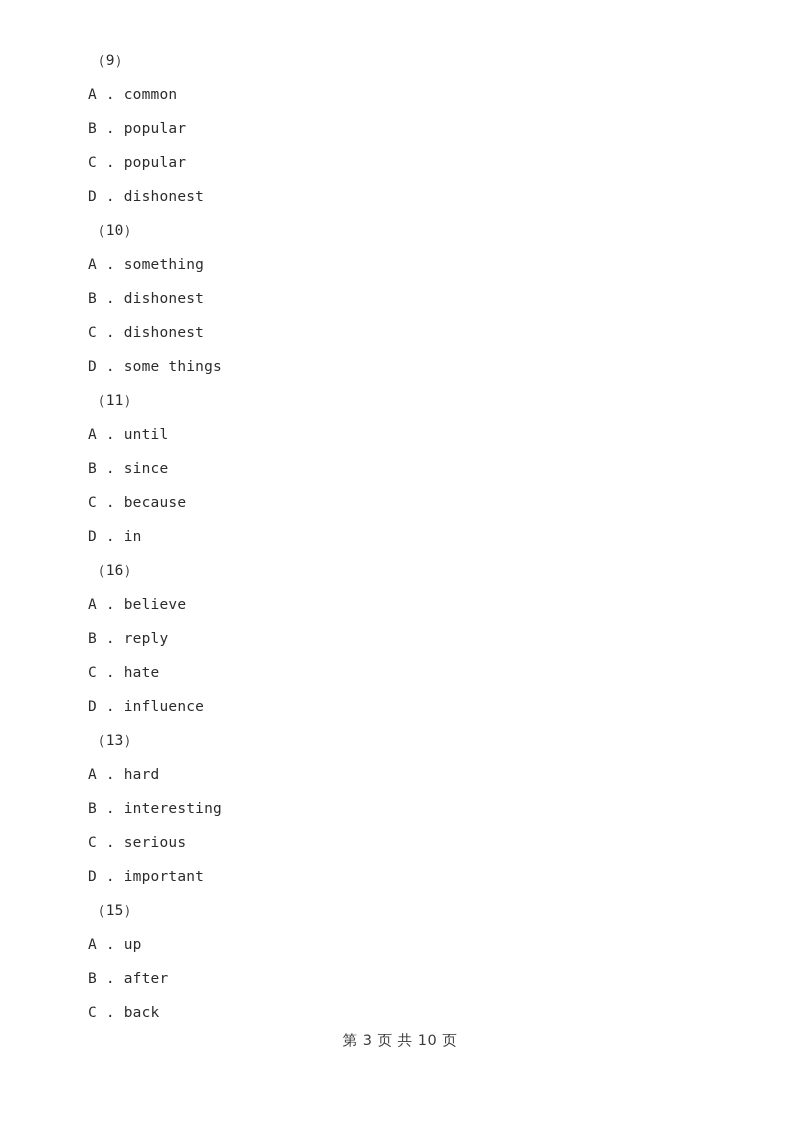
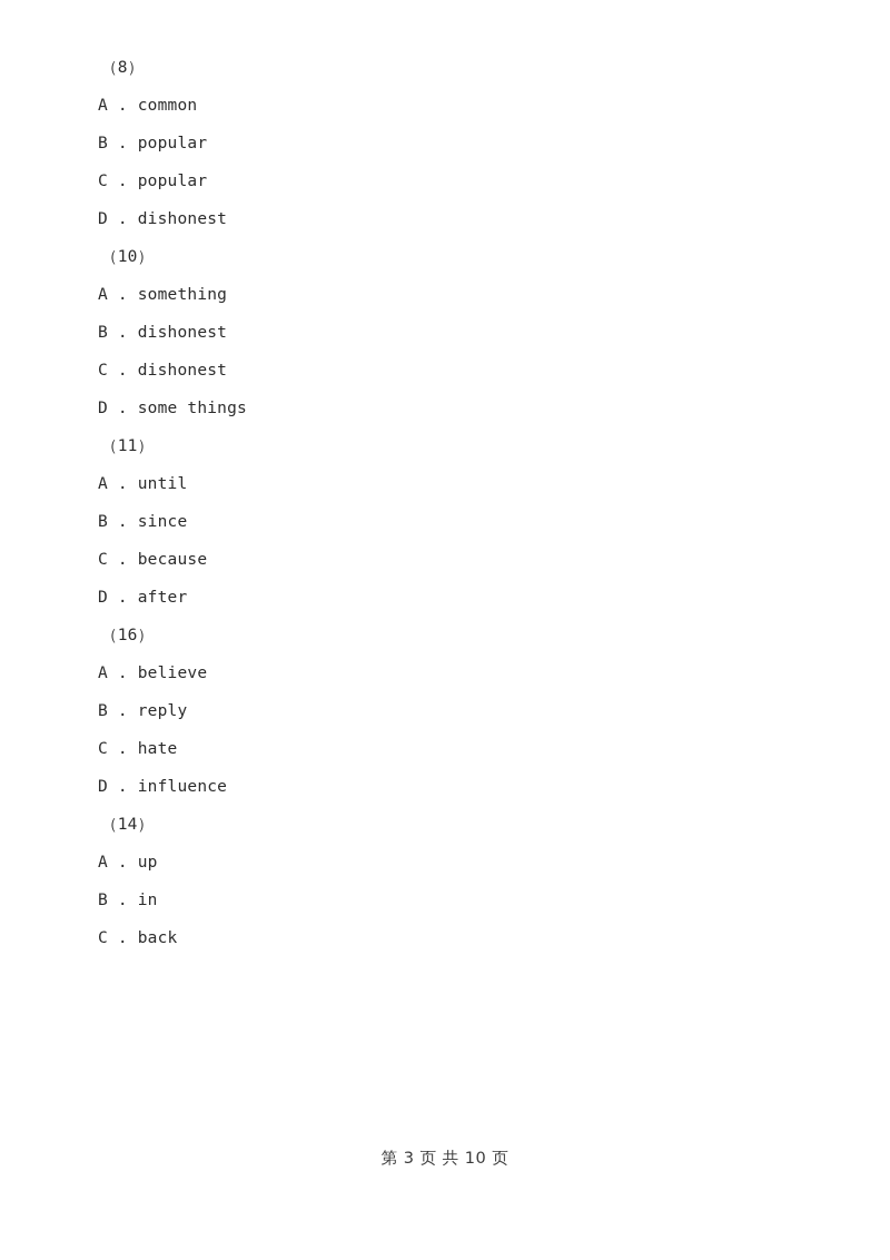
- （9）
+ （8）
  A . common
  B . popular
  C . popular
  D . dishonest
  （10）
  A . something
  B . dishonest
  C . dishonest
  D . some things
  （11）
  A . until
  B . since
  C . because
- D . in
+ D . after
  （16）
  A . believe
  B . reply
  C . hate
  D . influence
- （13）
- A . hard
- B . interesting
- C . serious
- D . important
- （15）
+ （14）
  A . up
- B . after
+ B . in
  C . back
  第 3 页 共 10 页
